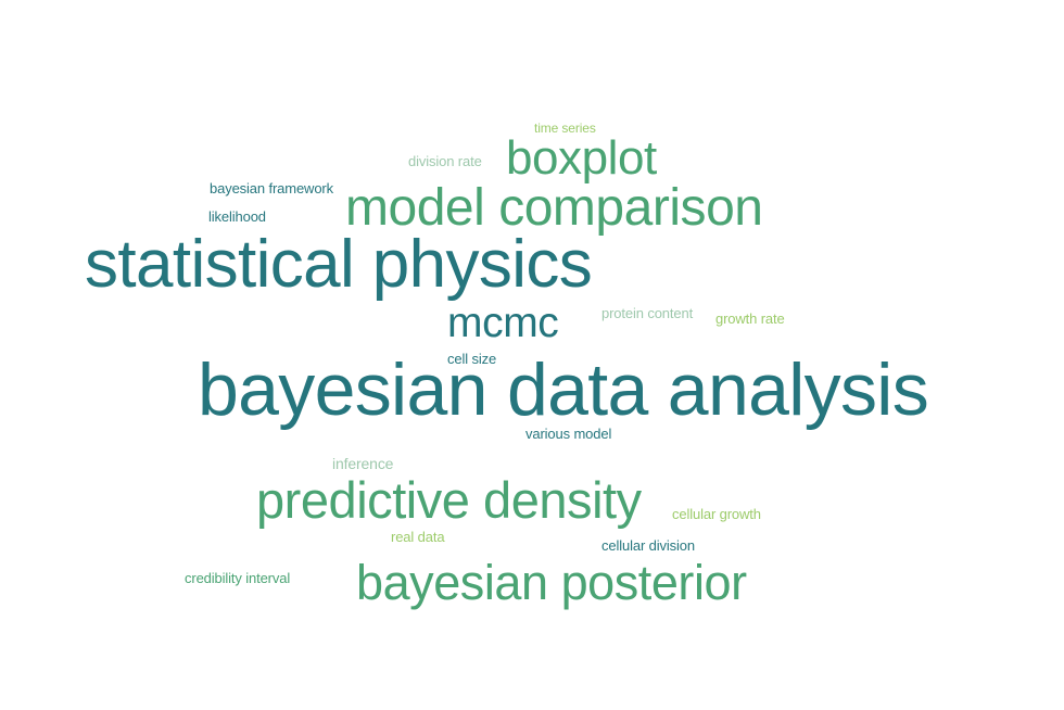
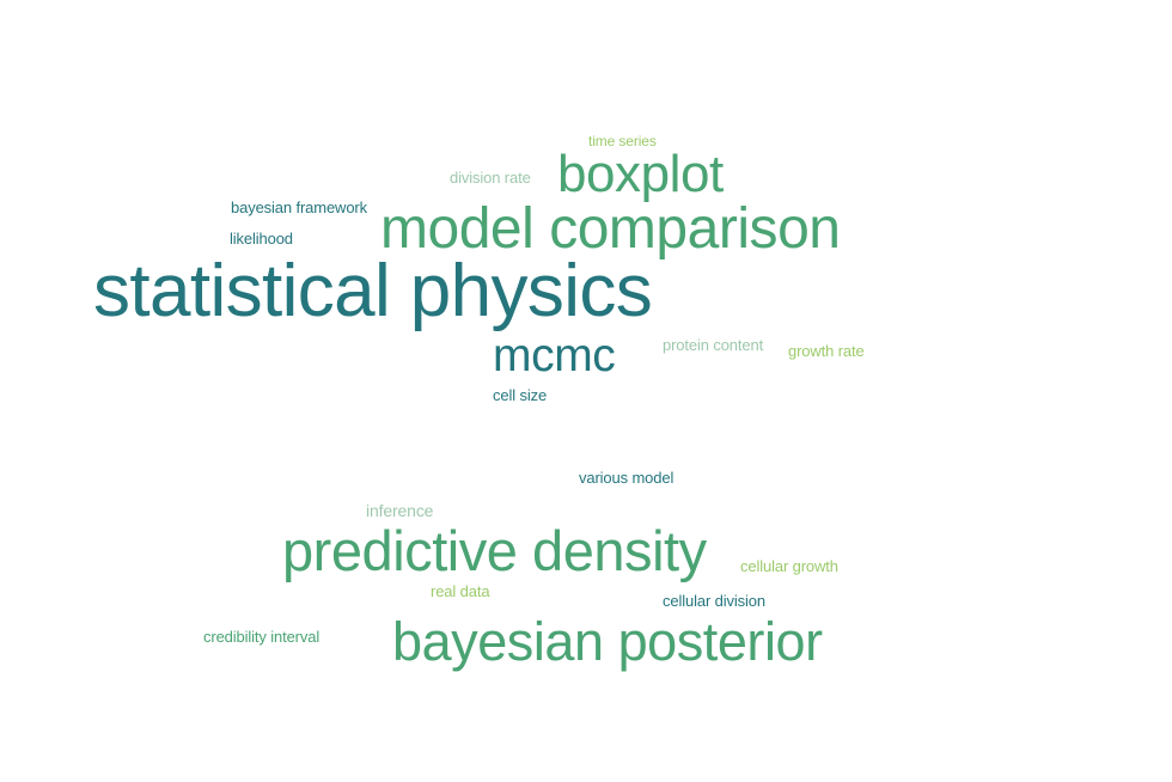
- bayesian data analysis
  statistical physics
  model comparison
  predictive density
  bayesian posterior
  boxplot
  mcmc
  bayesian framework
  likelihood
  division rate
  time series
  protein content
  growth rate
  cell size
  various model
  inference
  cellular growth
  real data
  cellular division
  credibility interval
